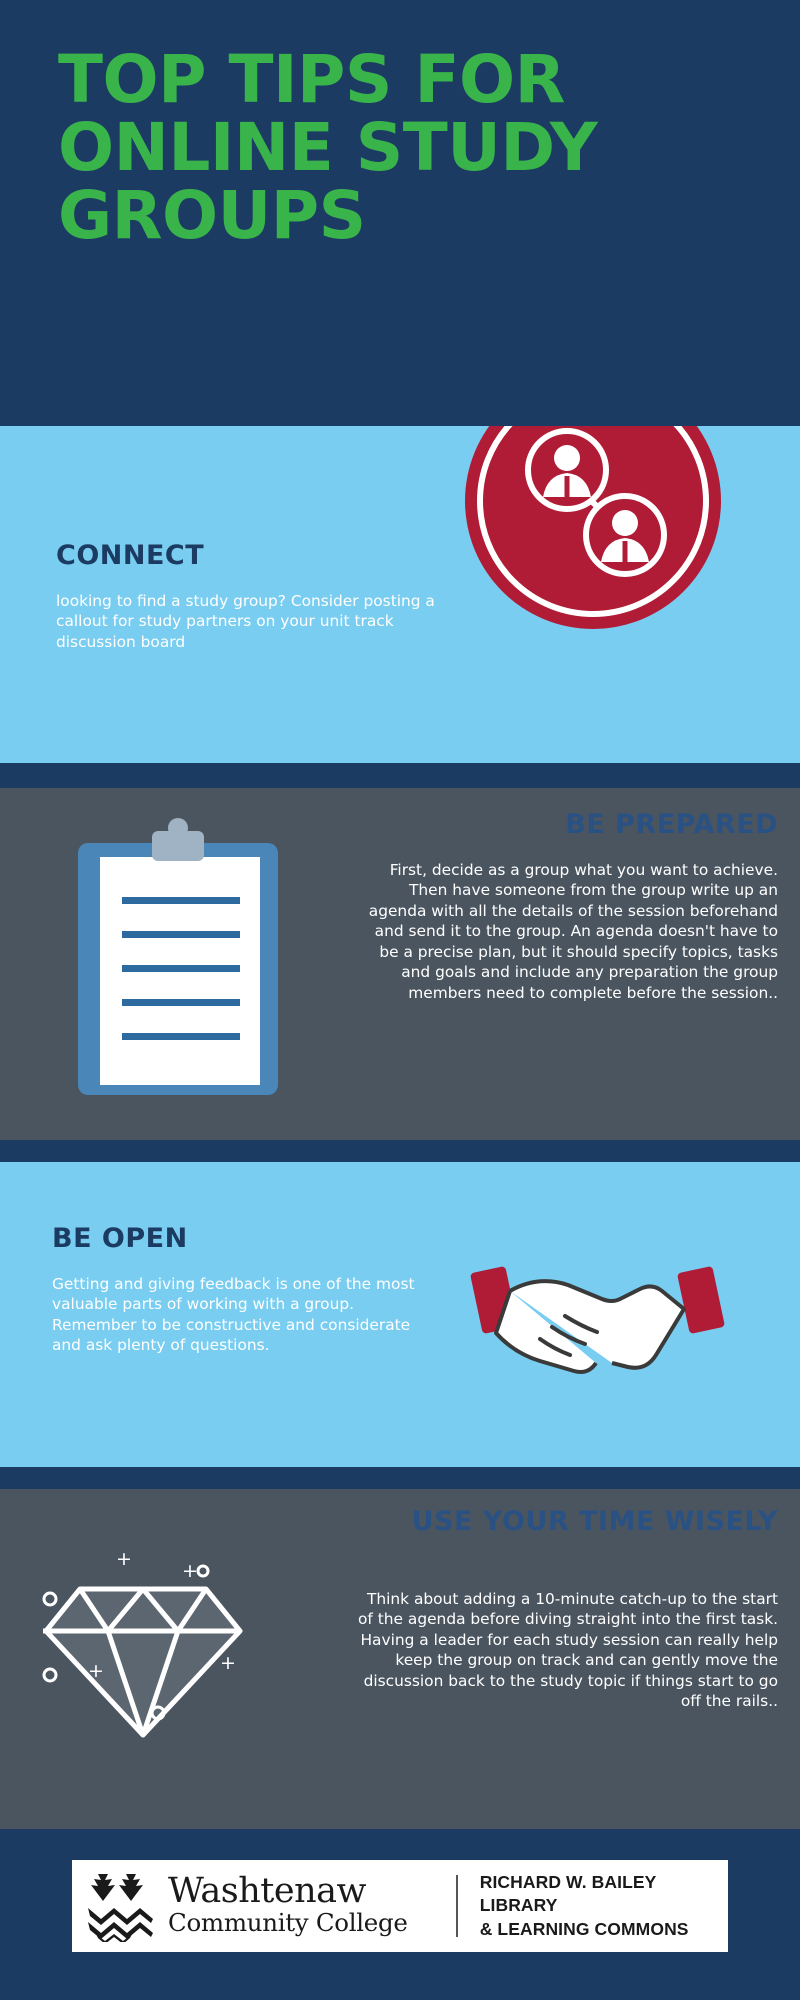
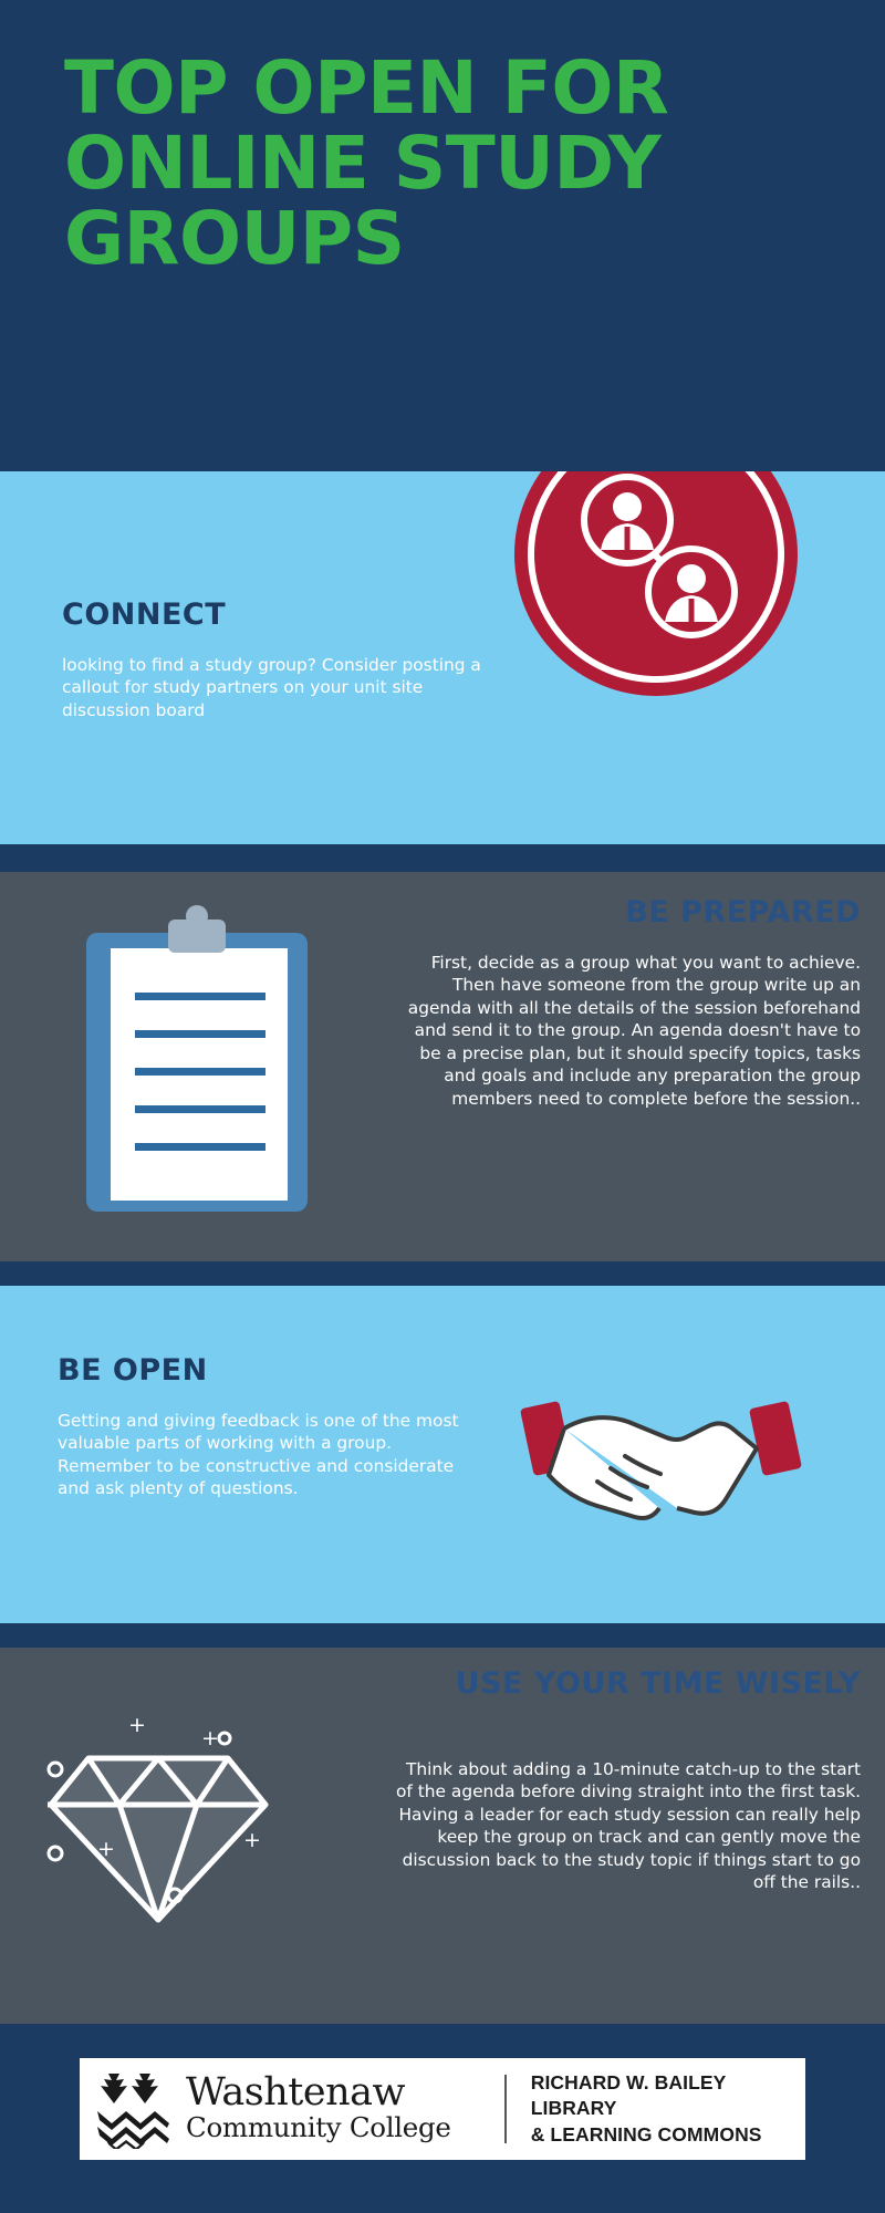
- TOP TIPS FOR ONLINE STUDY GROUPS
+ TOP OPEN FOR ONLINE STUDY GROUPS
  CONNECT
- looking to find a study group? Consider posting a callout for study partners on your unit track discussion board
+ looking to find a study group? Consider posting a callout for study partners on your unit site discussion board
  BE PREPARED
  First, decide as a group what you want to achieve.
  Then have someone from the group write up an agenda with all the details of the session beforehand and send it to the group. An agenda doesn't have to be a precise plan, but it should specify topics, tasks and goals and include any preparation the group members need to complete before the session..
  BE OPEN
  Getting and giving feedback is one of the most valuable parts of working with a group. Remember to be constructive and considerate and ask plenty of questions.
  USE YOUR TIME WISELY
  Think about adding a 10-minute catch-up to the start of the agenda before diving straight into the first task.
  Having a leader for each study session can really help keep the group on track and can gently move the discussion back to the study topic if things start to go off the rails..
  +
  +
  +
  +
  Washtenaw
  Community College
  RICHARD W. BAILEY LIBRARY
  & LEARNING COMMONS
